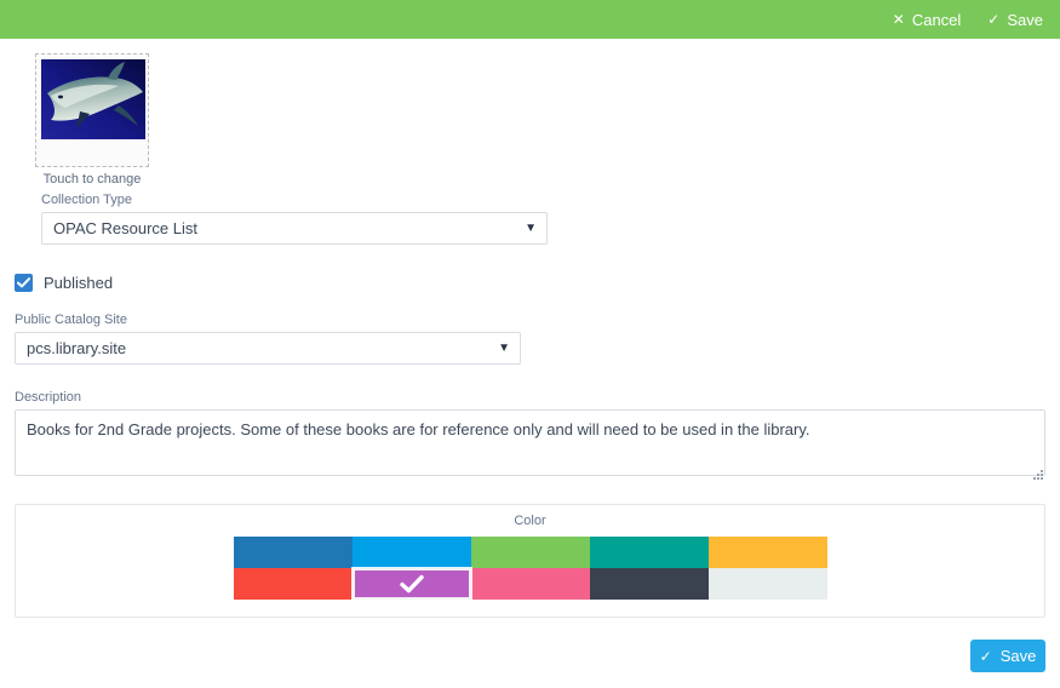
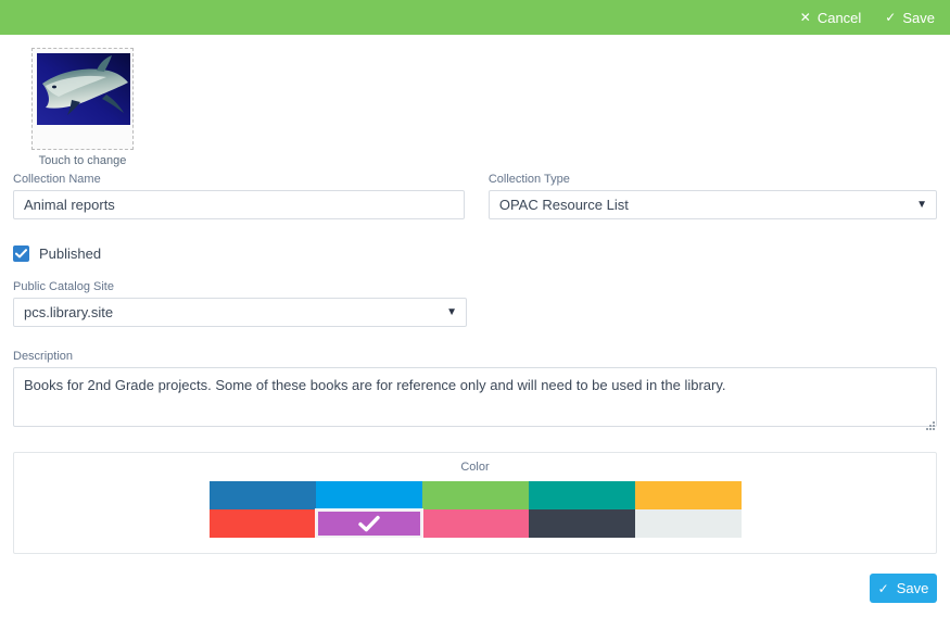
  ✕
  Cancel
  ✓
  Save
  Touch to change
+ Collection Name
+ Animal reports
  Collection Type
  OPAC Resource List
  ▼
  Published
  Public Catalog Site
  pcs.library.site
  ▼
  Description
  Books for 2nd Grade projects. Some of these books are for reference only and will need to be used in the library.
  Color
  ✓
  Save
